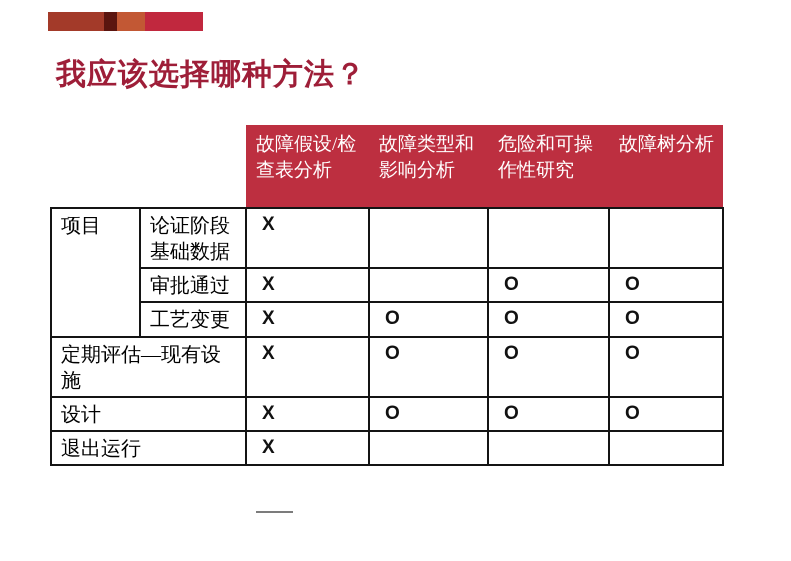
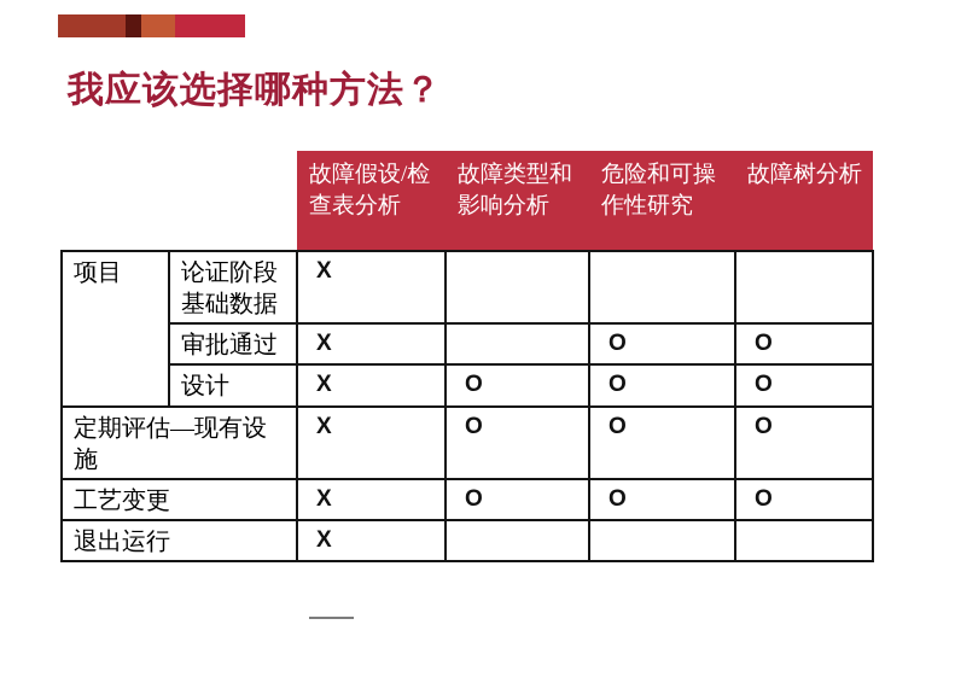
  我应该选择哪种方法？
  	故障假设/检查表分析	故障类型和影响分析	危险和可操作性研究	故障树分析
  项目	论证阶段基础数据	X
  审批通过	X		O	O
- 工艺变更	X	O	O	O
+ 设计	X	O	O	O
  定期评估—现有设施	X	O	O	O
- 设计	X	O	O	O
+ 工艺变更	X	O	O	O
  退出运行	X
